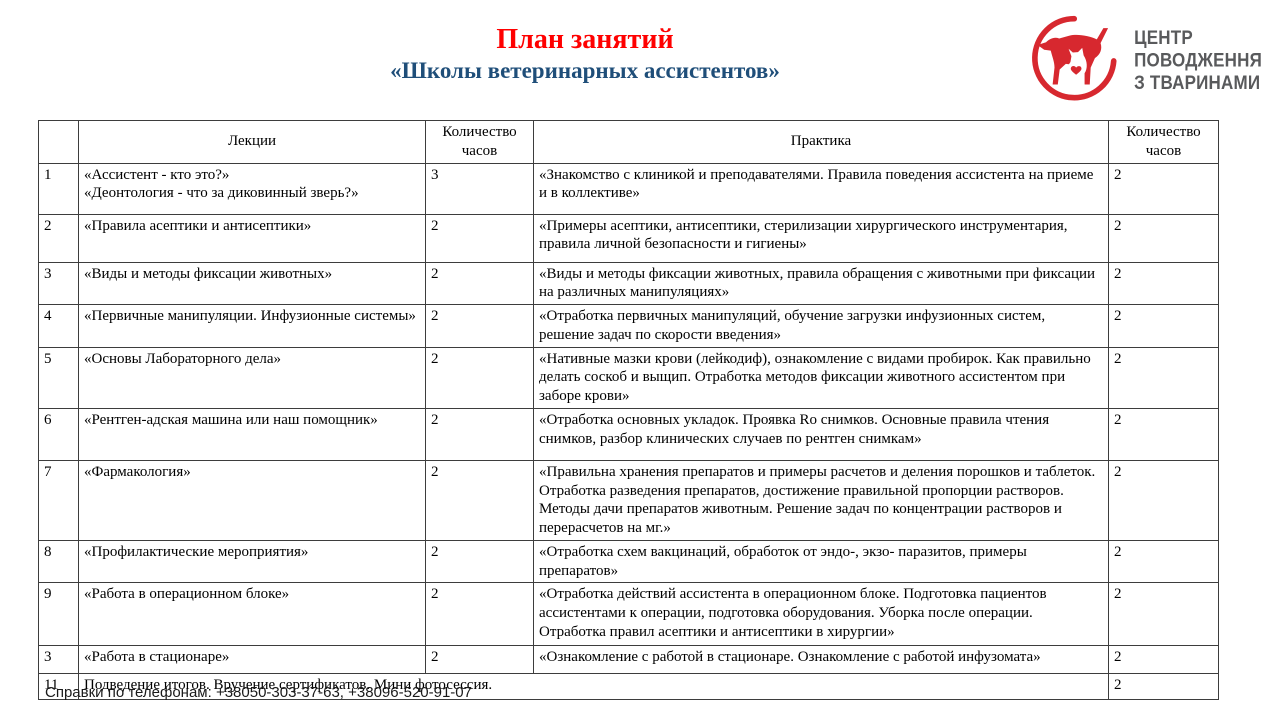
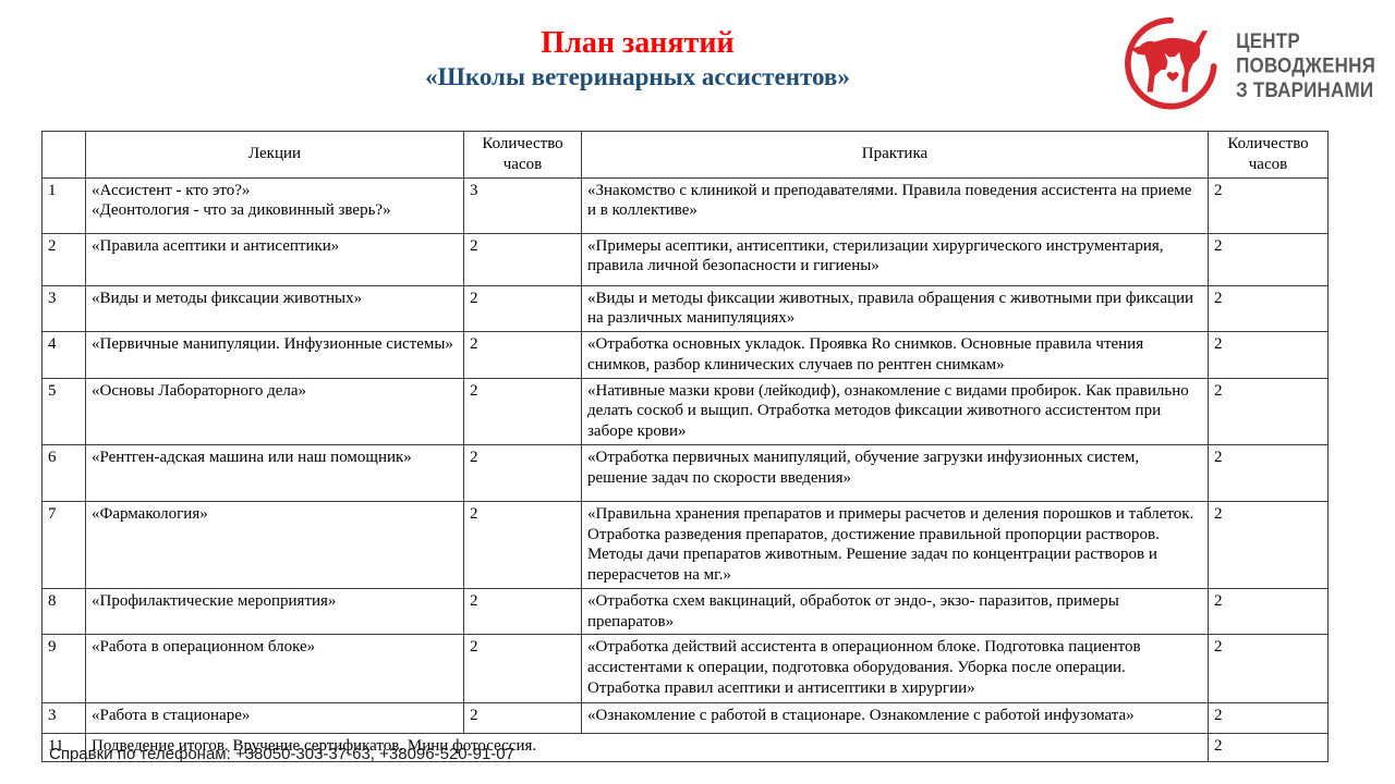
  План занятий
  «Школы ветеринарных ассистентов»
  ЦЕНТР
  ПОВОДЖЕННЯ
  З ТВАРИНАМИ
  	Лекции	Количество часов	Практика	Количество часов
  1	«Ассистент - кто это?» «Деонтология - что за диковинный зверь?»	3	«Знакомство с клиникой и преподавателями. Правила поведения ассистента на приеме и в коллективе»	2
  2	«Правила асептики и антисептики»	2	«Примеры асептики, антисептики, стерилизации хирургического инструментария, правила личной безопасности и гигиены»	2
  3	«Виды и методы фиксации животных»	2	«Виды и методы фиксации животных, правила обращения с животными при фиксации на различных манипуляциях»	2
- 4	«Первичные манипуляции. Инфузионные системы»	2	«Отработка первичных манипуляций, обучение загрузки инфузионных систем, решение задач по скорости введения»	2
+ 4	«Первичные манипуляции. Инфузионные системы»	2	«Отработка основных укладок. Проявка Ro снимков. Основные правила чтения снимков, разбор клинических случаев по рентген снимкам»	2
  5	«Основы Лабораторного дела»	2	«Нативные мазки крови (лейкодиф), ознакомление с видами пробирок. Как правильно делать соскоб и выщип. Отработка методов фиксации животного ассистентом при заборе крови»	2
- 6	«Рентген-адская машина или наш помощник»	2	«Отработка основных укладок. Проявка Ro снимков. Основные правила чтения снимков, разбор клинических случаев по рентген снимкам»	2
+ 6	«Рентген-адская машина или наш помощник»	2	«Отработка первичных манипуляций, обучение загрузки инфузионных систем, решение задач по скорости введения»	2
  7	«Фармакология»	2	«Правильна хранения препаратов и примеры расчетов и деления порошков и таблеток. Отработка разведения препаратов, достижение правильной пропорции растворов. Методы дачи препаратов животным. Решение задач по концентрации растворов и перерасчетов на мг.»	2
  8	«Профилактические мероприятия»	2	«Отработка схем вакцинаций, обработок от эндо-, экзо- паразитов, примеры препаратов»	2
  9	«Работа в операционном блоке»	2	«Отработка действий ассистента в операционном блоке. Подготовка пациентов ассистентами к операции, подготовка оборудования. Уборка после операции. Отработка правил асептики и антисептики в хирургии»	2
  3	«Работа в стационаре»	2	«Ознакомление с работой в стационаре. Ознакомление с работой инфузомата»	2
  11	Подведение итогов. Вручение сертификатов. Мини фотосессия.	2
  Справки по телефонам: +38050-303-37-63, +38096-520-91-07
